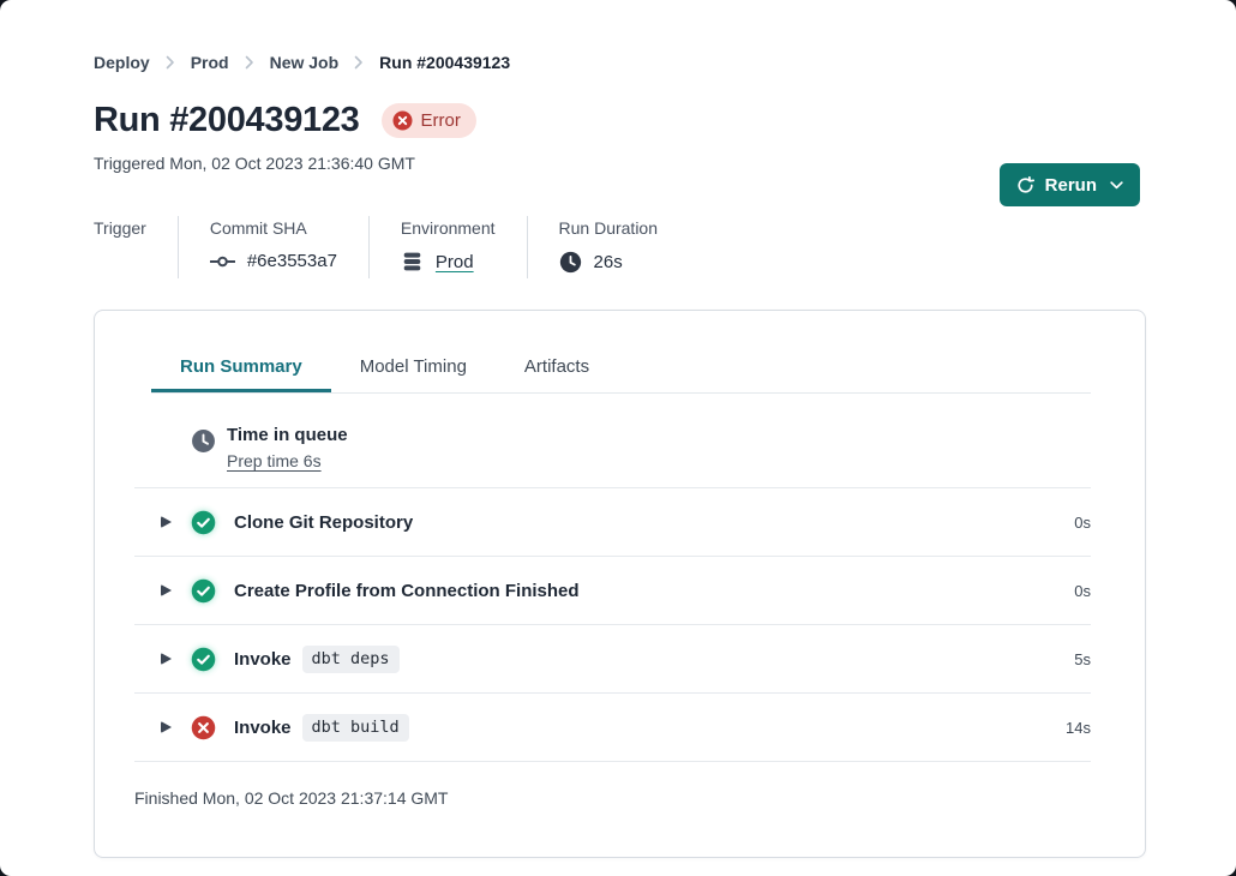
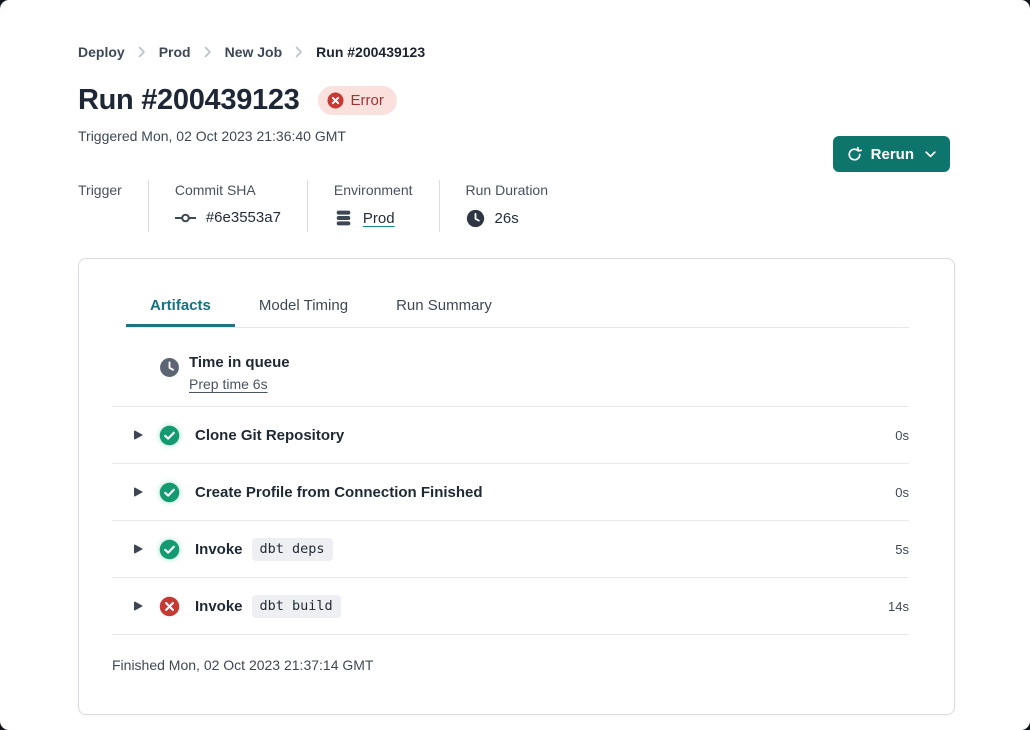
  Deploy
  Prod
  New Job
  Run #200439123
  Run #200439123
  Error
  Triggered Mon, 02 Oct 2023 21:36:40 GMT
  Rerun
  Trigger
  Commit SHA
  #6e3553a7
  Environment
  Prod
  Run Duration
  26s
- Run Summary
+ Artifacts
  Model Timing
- Artifacts
+ Run Summary
  Time in queue
  Prep time 6s
  Clone Git Repository
  0s
  Create Profile from Connection Finished
  0s
  Invoke
  dbt deps
  5s
  Invoke
  dbt build
  14s
  Finished Mon, 02 Oct 2023 21:37:14 GMT
